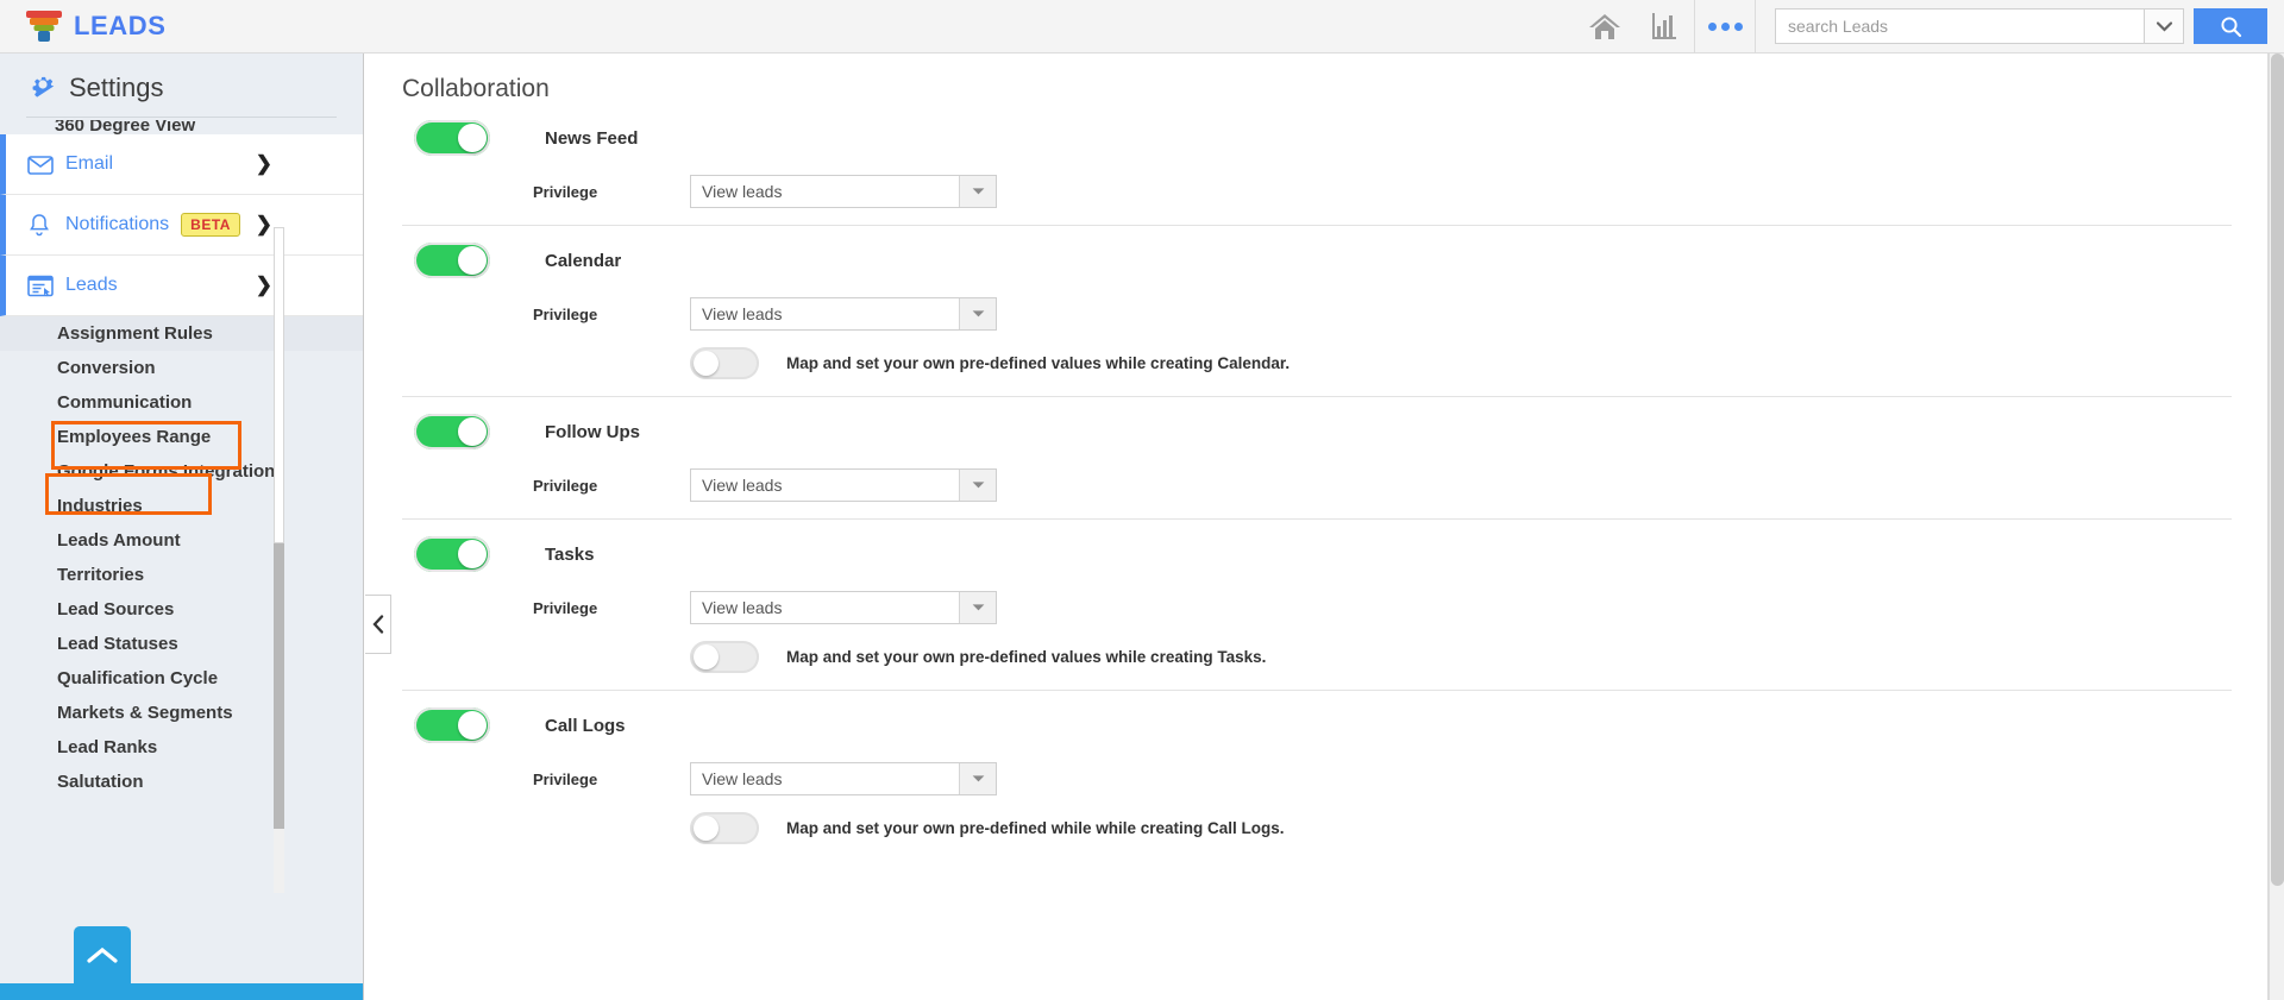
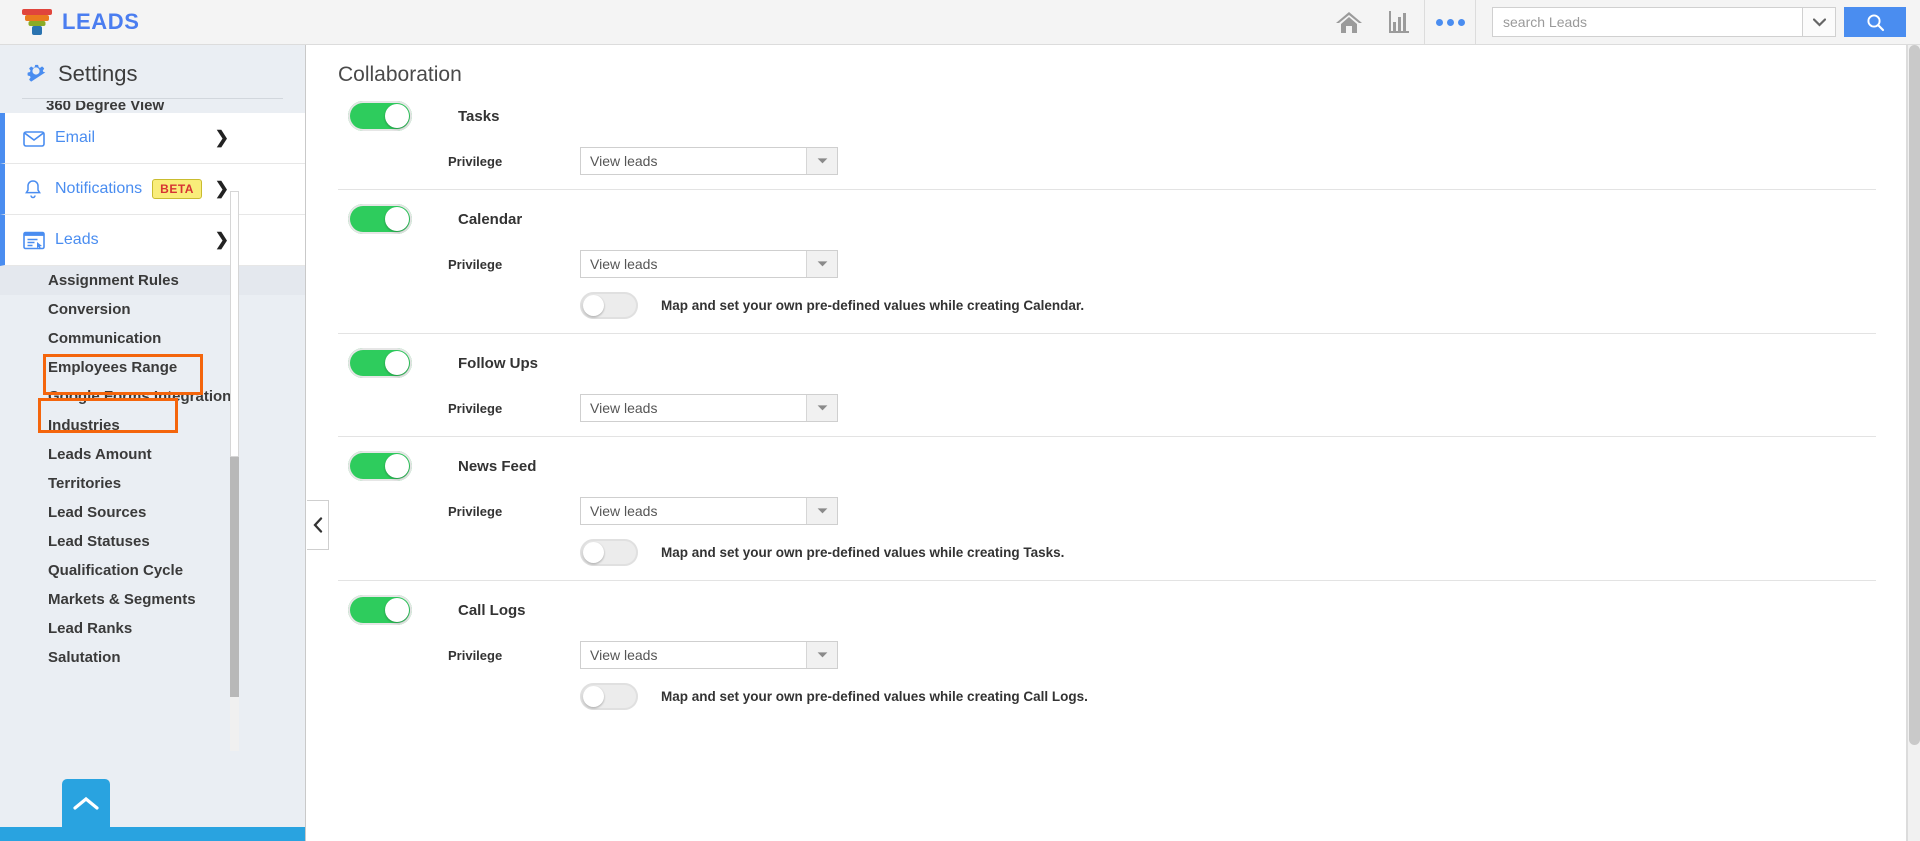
  LEADS
  search Leads
  Settings
  360 Degree View
  Email
  ❯
  Notifications
  BETA
  ❯
  Leads
  ❯
  Assignment Rules
  Conversion
  Communication
  Employees Range
  Google Forms Integration
  Industries
  Leads Amount
  Territories
  Lead Sources
  Lead Statuses
  Qualification Cycle
  Markets & Segments
  Lead Ranks
  Salutation
  Collaboration
- News Feed
+ Tasks
  Privilege
  View leads
  Calendar
  Privilege
  View leads
  Map and set your own pre-defined values while creating Calendar.
  Follow Ups
  Privilege
  View leads
- Tasks
+ News Feed
  Privilege
  View leads
  Map and set your own pre-defined values while creating Tasks.
  Call Logs
  Privilege
  View leads
- Map and set your own pre-defined while while creating Call Logs.
+ Map and set your own pre-defined values while creating Call Logs.
